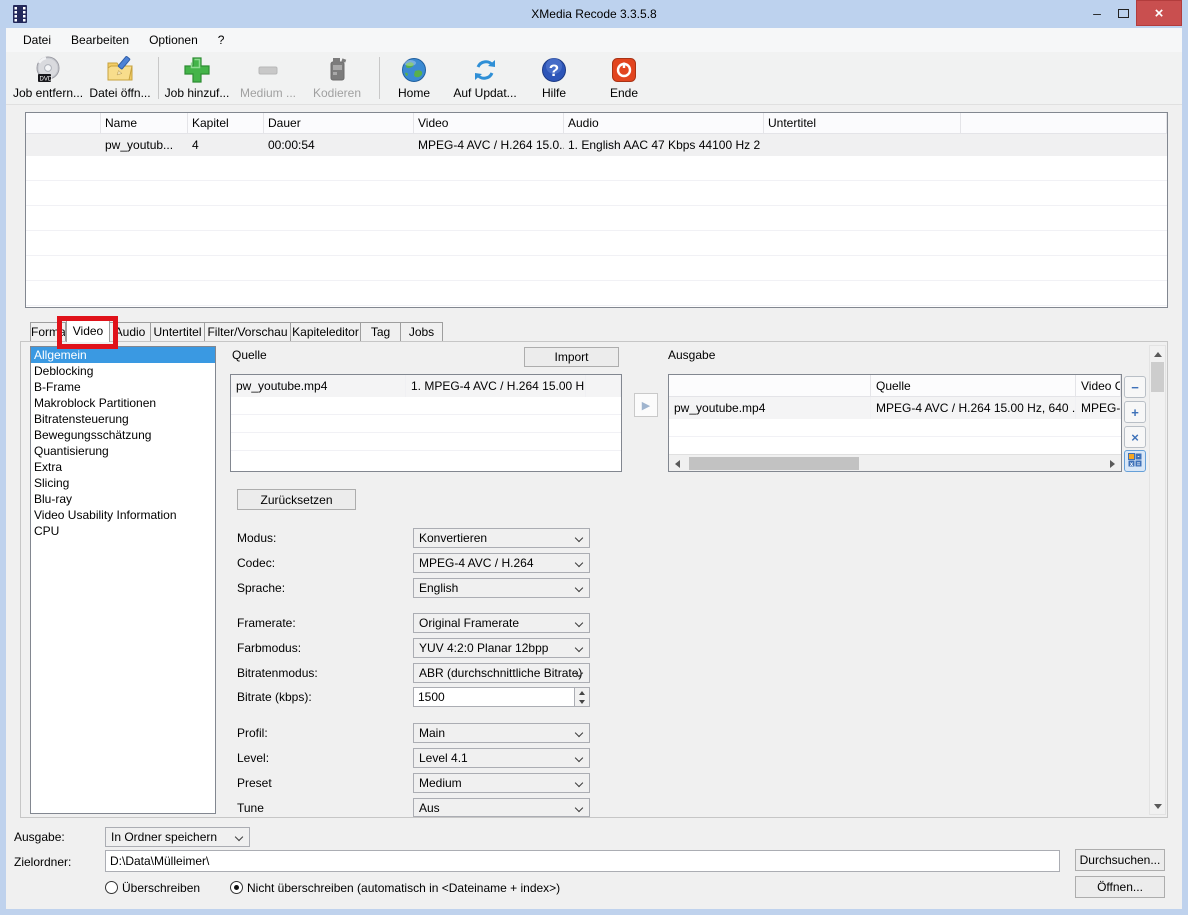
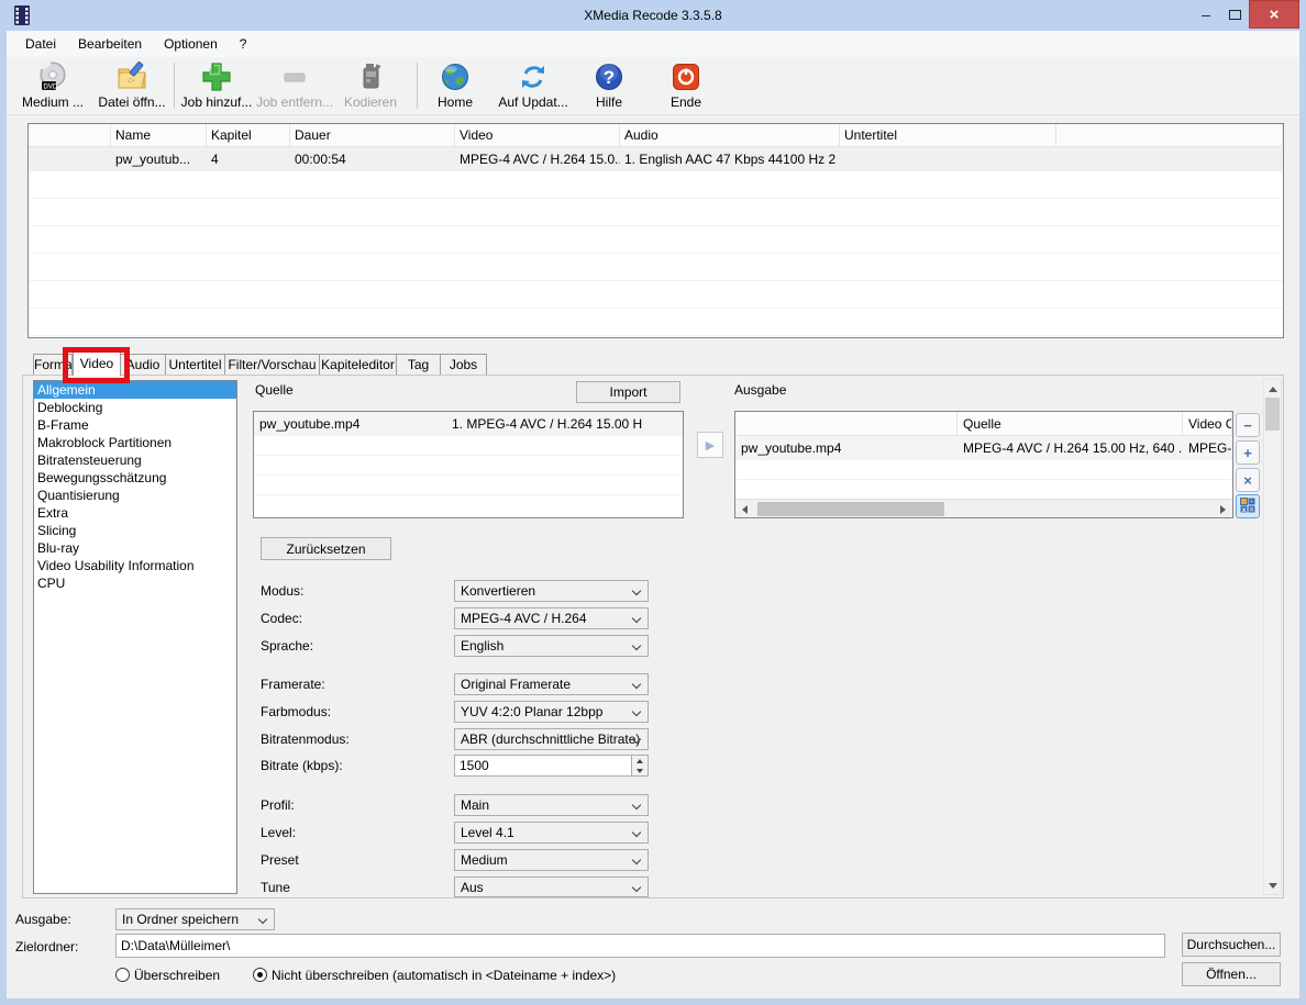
  XMedia Recode 3.3.5.8
  –
  ×
  Datei
  Bearbeiten
  Optionen
  ?
- Job entfern...
+ Medium ...
  Datei öffn...
  Job hinzuf...
- Medium ...
+ Job entfern...
  Kodieren
  Home
  Auf Updat...
  ?
  Hilfe
  Ende
  Name
  Kapitel
  Dauer
  Video
  Audio
  Untertitel
  pw_youtub...
  4
  00:00:54
  MPEG-4 AVC / H.264 15.0.
  1. English AAC 47 Kbps 44100 Hz 2
  Forma
  Video
  Audio
  Untertitel
  Filter/Vorschau
  Kapiteleditor
  Tag
  Jobs
  Allgemein
  Deblocking
  B-Frame
  Makroblock Partitionen
  Bitratensteuerung
  Bewegungsschätzung
  Quantisierung
  Extra
  Slicing
  Blu-ray
  Video Usability Information
  CPU
  Quelle
  Import
  pw_youtube.mp4
  1. MPEG-4 AVC / H.264 15.00 H.
  ▶
  Ausgabe
  Quelle
  Video C
  pw_youtube.mp4
  MPEG-4 AVC / H.264 15.00 Hz, 640 .
  MPEG-
  −
  +
  ×
  Zurücksetzen
  Modus:
  Konvertieren
  Codec:
  MPEG-4 AVC / H.264
  Sprache:
  English
  Framerate:
  Original Framerate
  Farbmodus:
  YUV 4:2:0 Planar 12bpp
  Bitratenmodus:
  ABR (durchschnittliche Bitrate)
  Bitrate (kbps):
  1500
  Profil:
  Main
  Level:
  Level 4.1
  Preset
  Medium
  Tune
  Aus
  Ausgabe:
  In Ordner speichern
  Zielordner:
  D:\Data\Mülleimer\
  Durchsuchen...
  Überschreiben
  Nicht überschreiben (automatisch in <Dateiname + index>)
  Öffnen...
